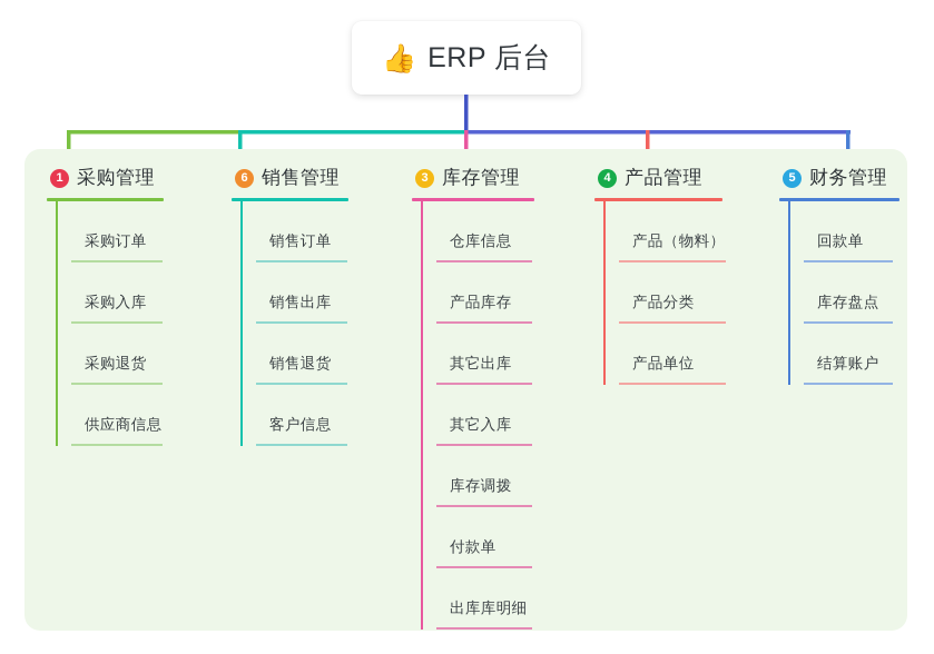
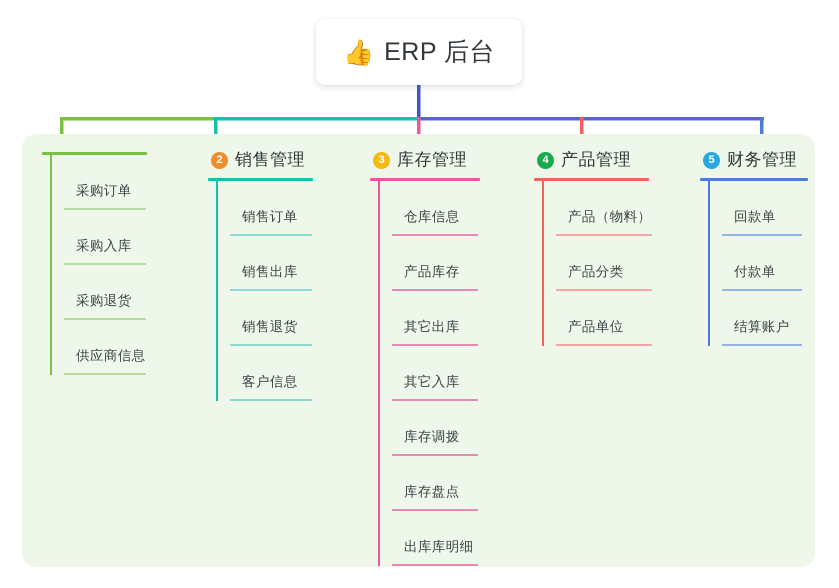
  👍
  ERP 后台
- 1
- 采购管理
  采购订单
  采购入库
  采购退货
  供应商信息
- 6
+ 2
  销售管理
  销售订单
  销售出库
  销售退货
  客户信息
  3
  库存管理
  仓库信息
  产品库存
  其它出库
  其它入库
  库存调拨
- 付款单
+ 库存盘点
  出库库明细
  4
  产品管理
  产品（物料）
  产品分类
  产品单位
  5
  财务管理
  回款单
- 库存盘点
+ 付款单
  结算账户
